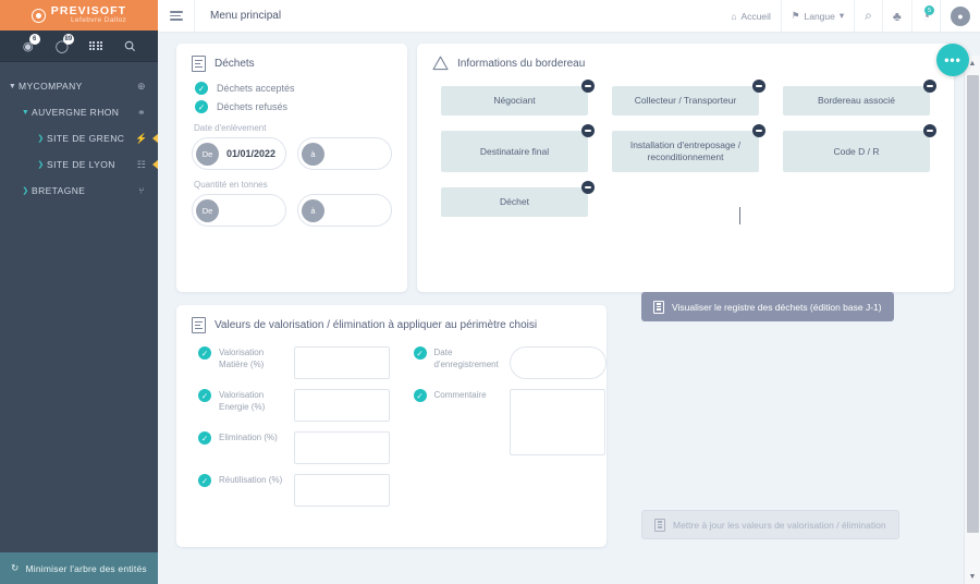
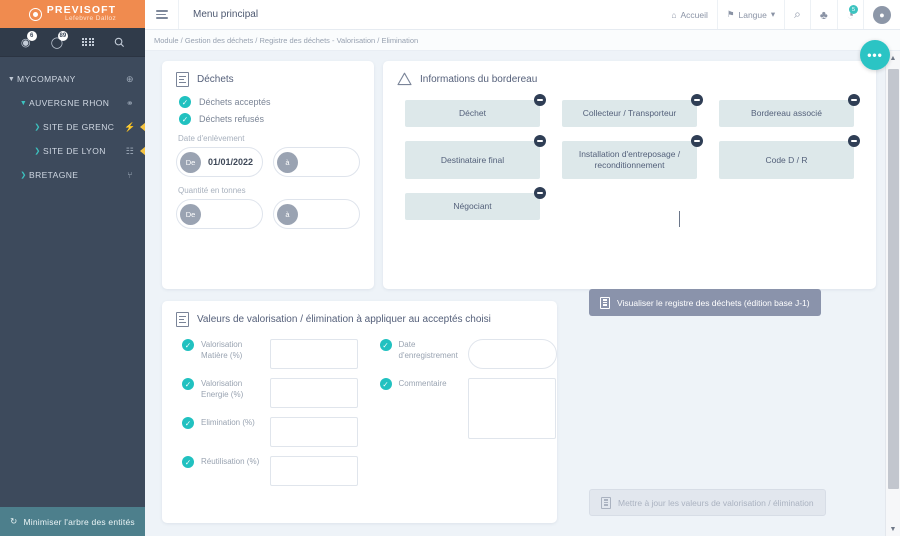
  PREVISOFT
  ◉
  ◯
  MYCOMPANY
  ⊕
  AUVERGNE RHON
  ⚭
  SITE DE GRENC
  ⚡
  SITE DE LYON
  ☷
  BRETAGNE
  ⑂
  ↻
  Minimiser l'arbre des entités
  Menu principal
  ⌂
  Accueil
  ⚑
  Langue
  ▾
  ⌕
  ♣
  ◔
  ●
+ Module / Gestion des déchets / Registre des déchets - Valorisation / Elimination
  Déchets
  ✓
  Déchets acceptés
  ✓
  Déchets refusés
  Date d'enlèvement
  De
  01/01/2022
  à
  Quantité en tonnes
  De
  à
  Informations du bordereau
- Négociant
+ Déchet
  Collecteur / Transporteur
  Bordereau associé
  Destinataire final
  Installation d'entreposage / reconditionnement
  Code D / R
- Déchet
+ Négociant
- Valeurs de valorisation / élimination à appliquer au périmètre choisi
+ Valeurs de valorisation / élimination à appliquer au acceptés choisi
  ✓
  Valorisation Matière (%)
  ✓
  Valorisation Energie (%)
  ✓
  Elimination (%)
  ✓
  Réutilisation (%)
  ✓
  Date d'enregistrement
  ✓
  Commentaire
  Visualiser le registre des déchets (édition base J-1)
  Mettre à jour les valeurs de valorisation / élimination
  •••
